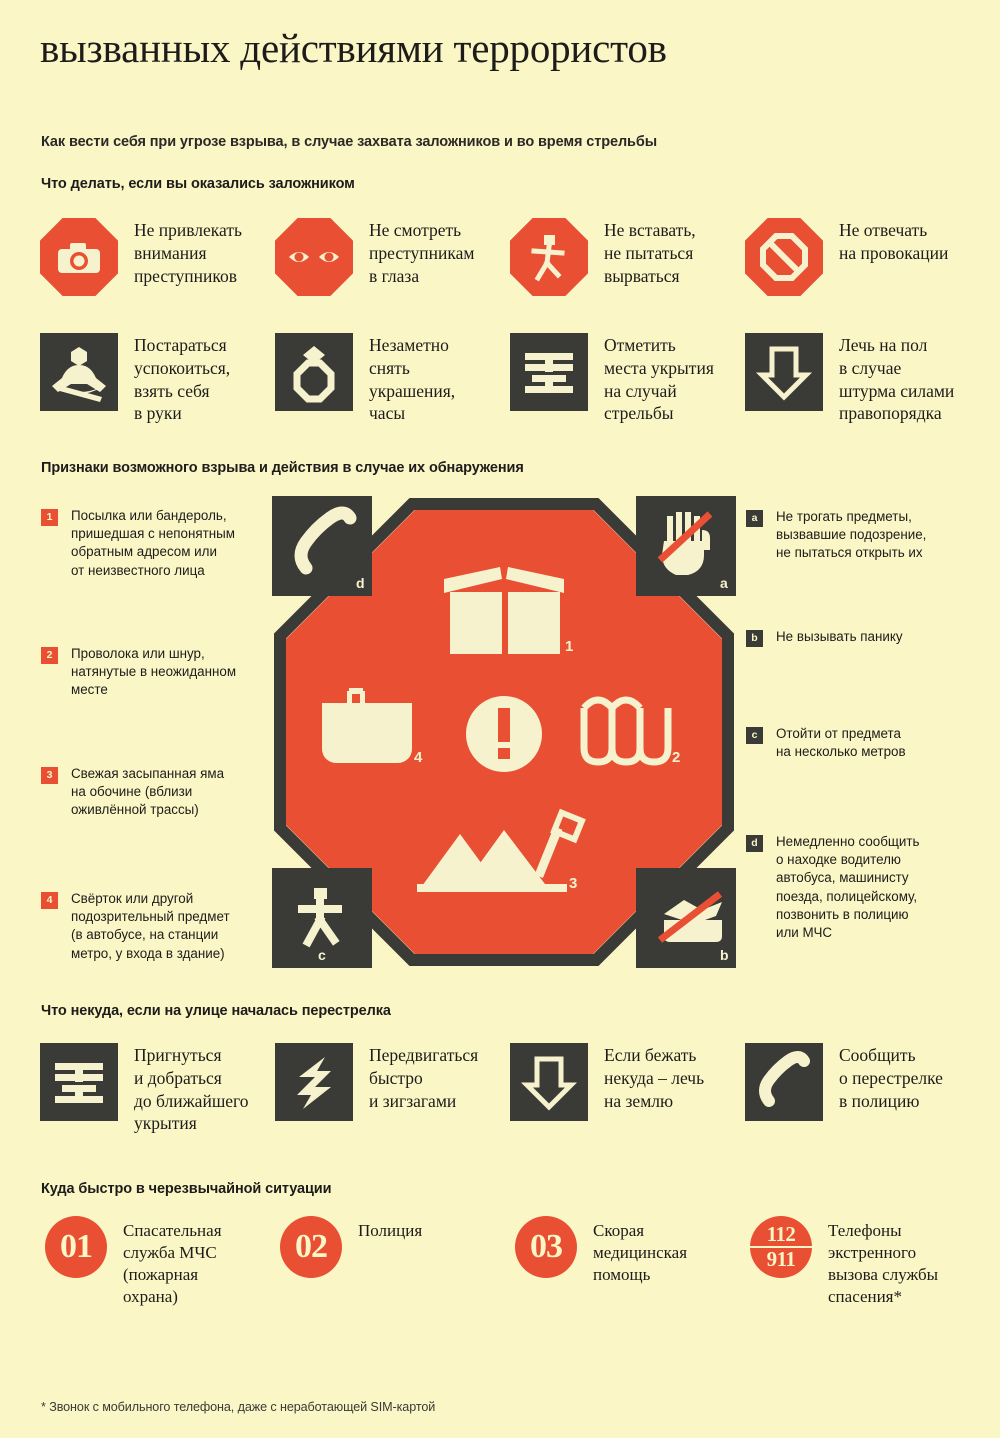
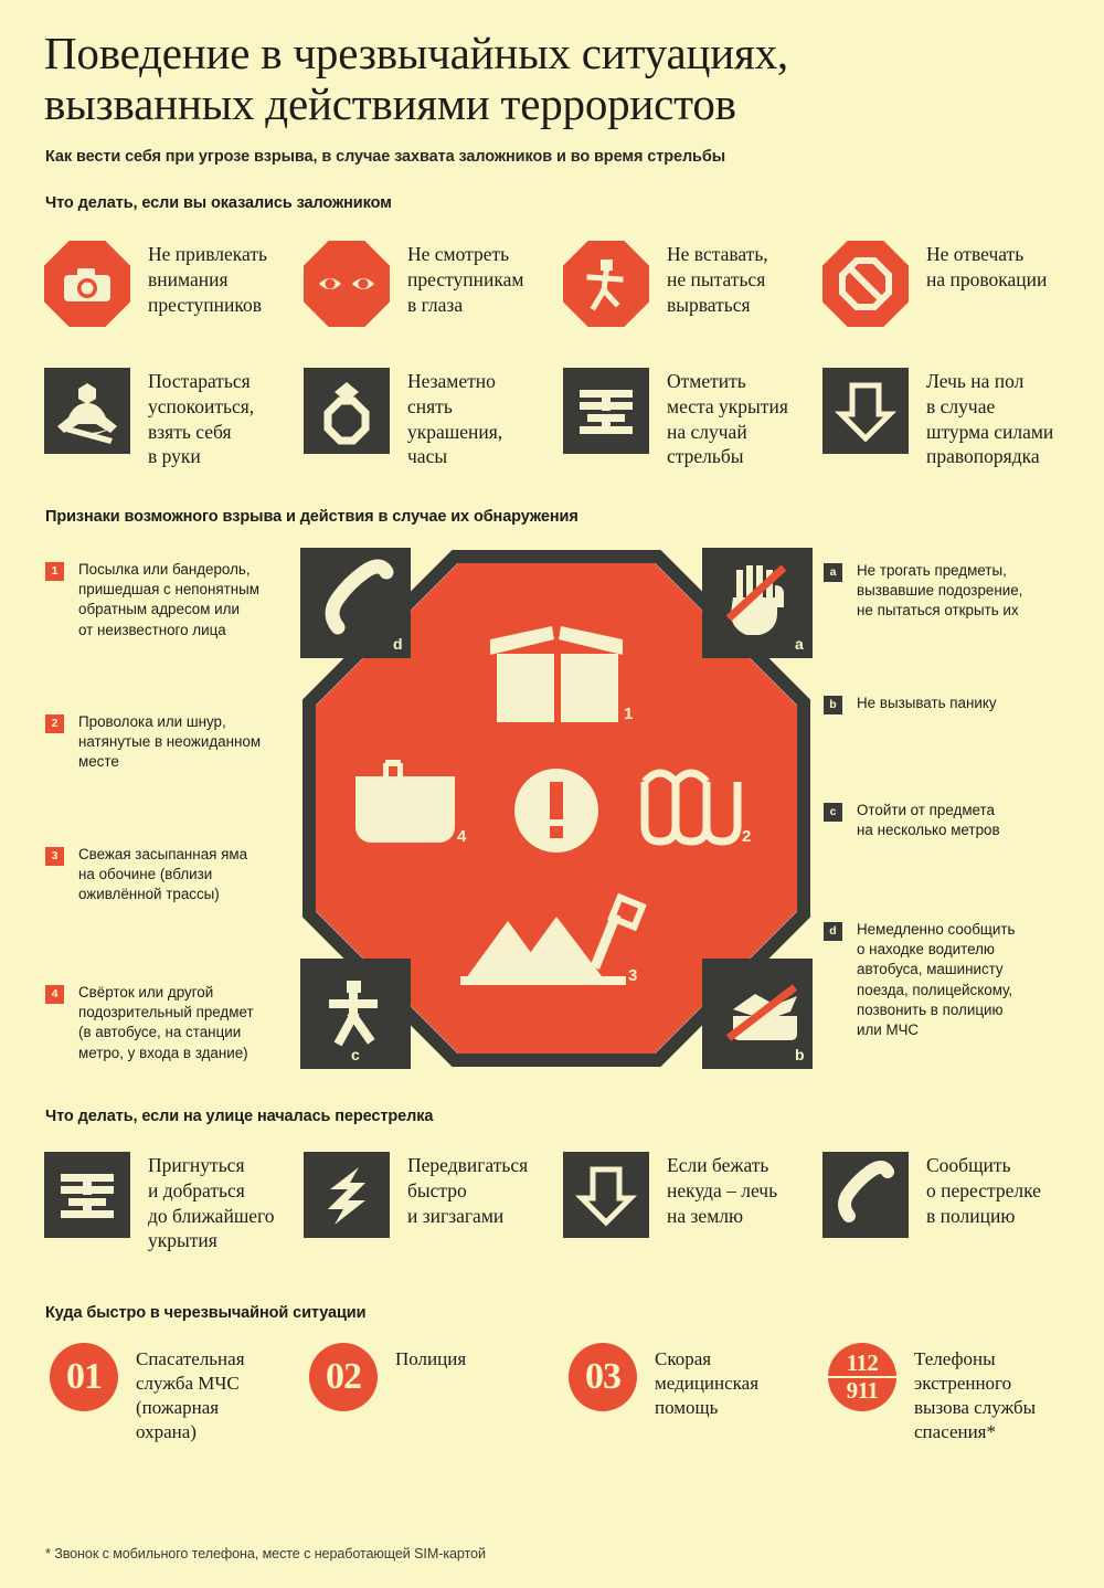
+ Поведение в чрезвычайных ситуациях,
  вызванных действиями террористов
  Как вести себя при угрозе взрыва, в случае захвата заложников и во время стрельбы
  Что делать, если вы оказались заложником
  Не привлекать
  внимания
  преступников
  Не смотреть
  преступникам
  в глаза
  Не вставать,
  не пытаться
  вырваться
  Не отвечать
  на провокации
  Постараться
  успокоиться,
  взять себя
  в руки
  Незаметно
  снять
  украшения,
  часы
  Отметить
  места укрытия
  на случай
  стрельбы
  Лечь на пол
  в случае
  штурма силами
  правопорядка
  Признаки возможного взрыва и действия в случае их обнаружения
  1
  Посылка или бандероль,
  пришедшая с непонятным
  обратным адресом или
  от неизвестного лица
  2
  Проволока или шнур,
  натянутые в неожиданном
  месте
  3
  Свежая засыпанная яма
  на обочине (вблизи
  оживлённой трассы)
  4
  Свёрток или другой
  подозрительный предмет
  (в автобусе, на станции
  метро, у входа в здание)
  a
  Не трогать предметы,
  вызвавшие подозрение,
  не пытаться открыть их
  b
  Не вызывать панику
  c
  Отойти от предмета
  на несколько метров
  d
  Немедленно сообщить
  о находке водителю
  автобуса, машинисту
  поезда, полицейскому,
  позвонить в полицию
  или МЧС
  1
  4
  2
  3
  d
  a
  c
  b
- Что некуда, если на улице началась перестрелка
+ Что делать, если на улице началась перестрелка
  Пригнуться
  и добраться
  до ближайшего
  укрытия
  Передвигаться
  быстро
  и зигзагами
  Если бежать
  некуда – лечь
  на землю
  Сообщить
  о перестрелке
  в полицию
  Куда быстро в черезвычайной ситуации
  01
  Спасательная
  служба МЧС
  (пожарная
  охрана)
  02
  Полиция
  03
  Скорая
  медицинская
  помощь
  112
  911
  Телефоны
  экстренного
  вызова службы
  спасения*
- * Звонок с мобильного телефона, даже с неработающей SIM-картой
+ * Звонок с мобильного телефона, месте с неработающей SIM-картой
